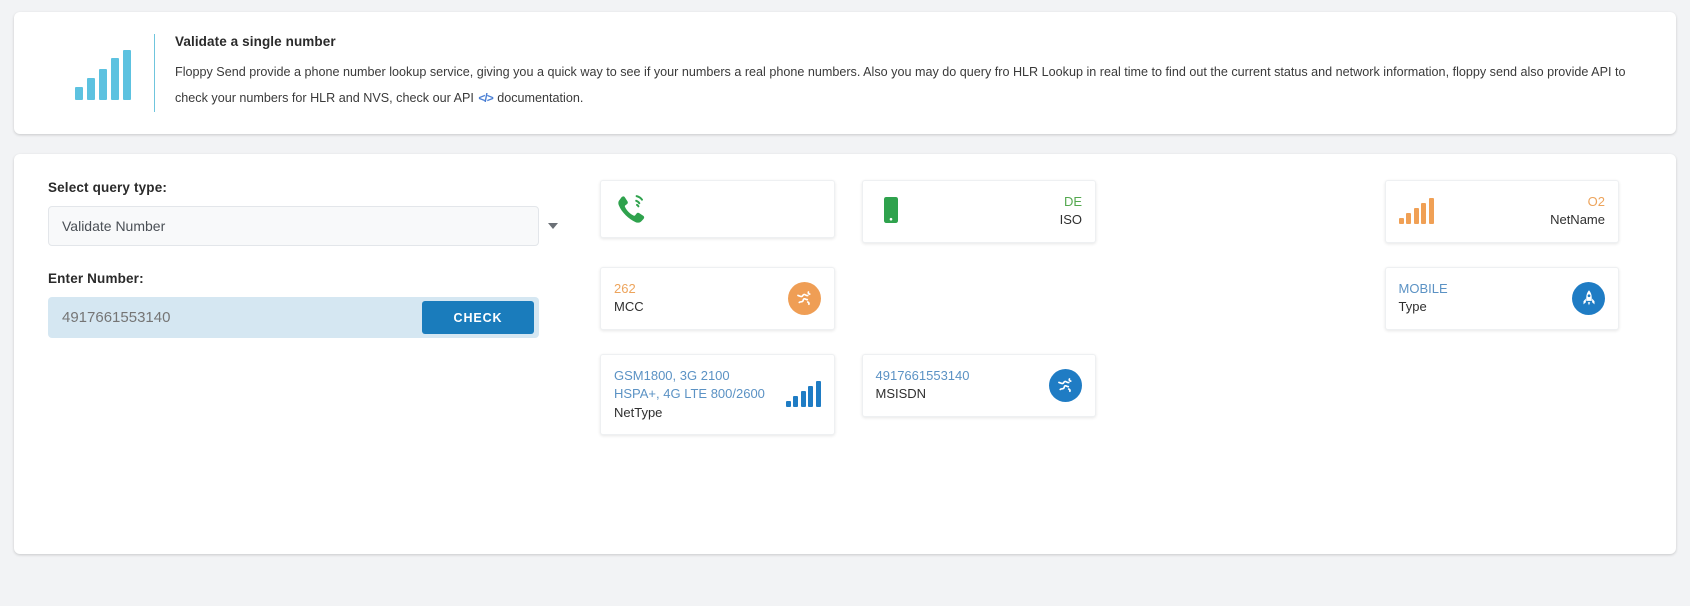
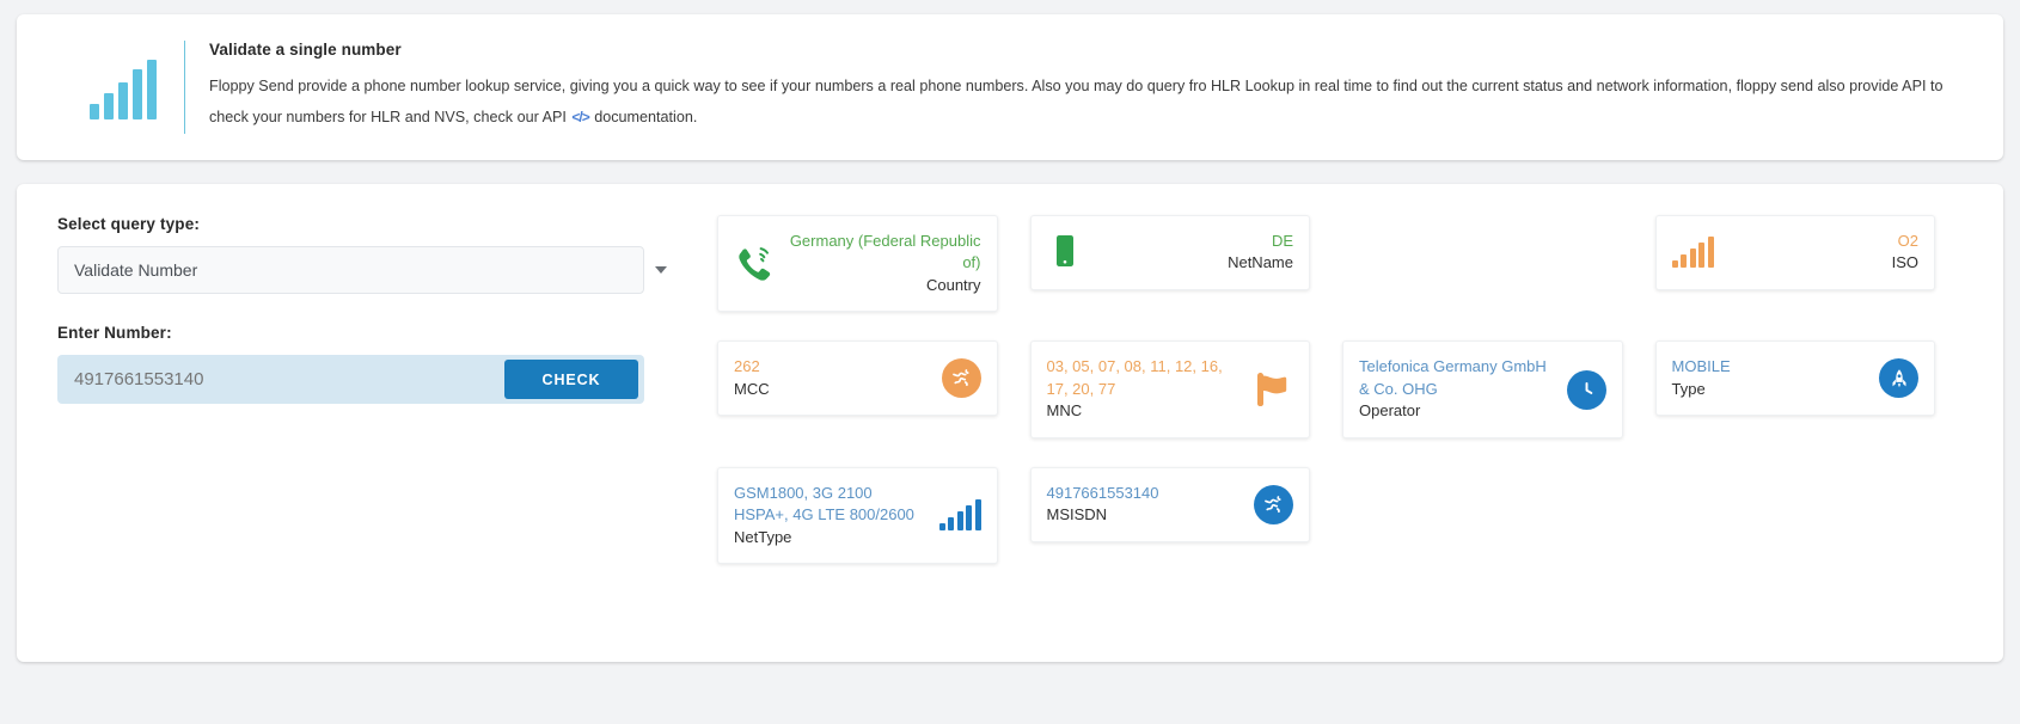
  Validate a single number
  Floppy Send provide a phone number lookup service, giving you a quick way to see if your numbers a real phone numbers. Also you may do query fro HLR Lookup in real time to find out the current status and network information, floppy send also provide API to check your numbers for HLR and NVS, check our API </> documentation.
  Select query type:
  Validate Number
  Enter Number:
  4917661553140
  CHECK
+ Germany (Federal Republic of)
+ Country
  DE
- ISO
+ NetName
  O2
- NetName
+ ISO
  262
  MCC
+ 03, 05, 07, 08, 11, 12, 16, 17, 20, 77
+ MNC
+ Telefonica Germany GmbH & Co. OHG
+ Operator
  MOBILE
  Type
  GSM1800, 3G 2100 HSPA+, 4G LTE 800/2600
  NetType
  4917661553140
  MSISDN
